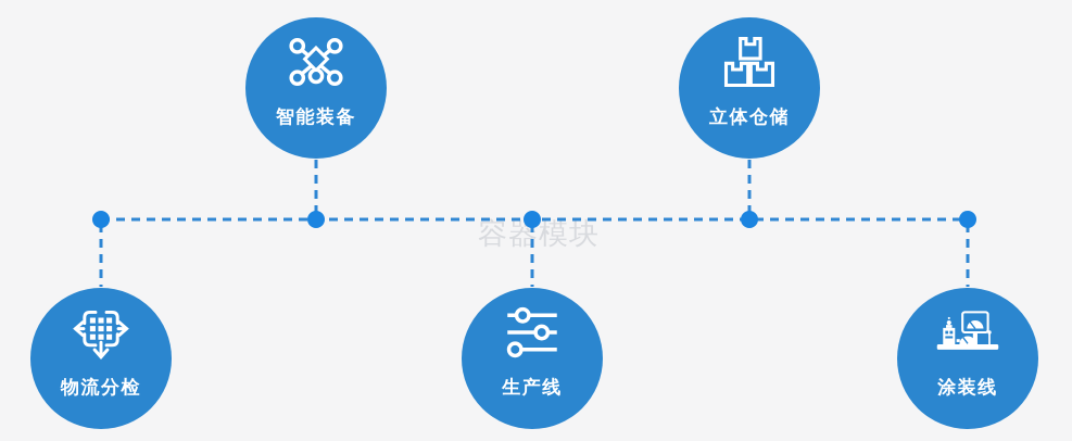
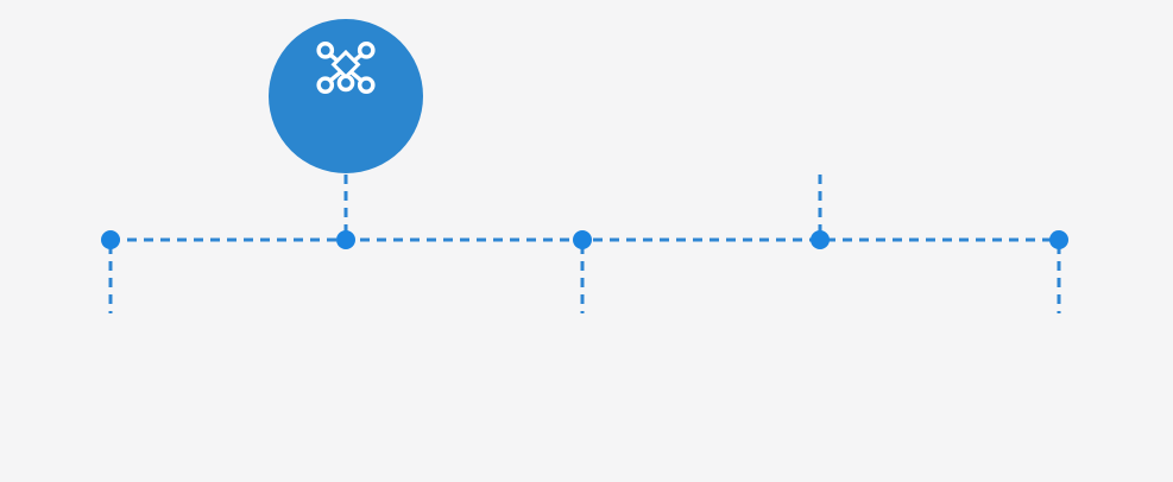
- 容器模块
- 智能装备
- 立体仓储
- 物流分检
- 生产线
- 涂装线
